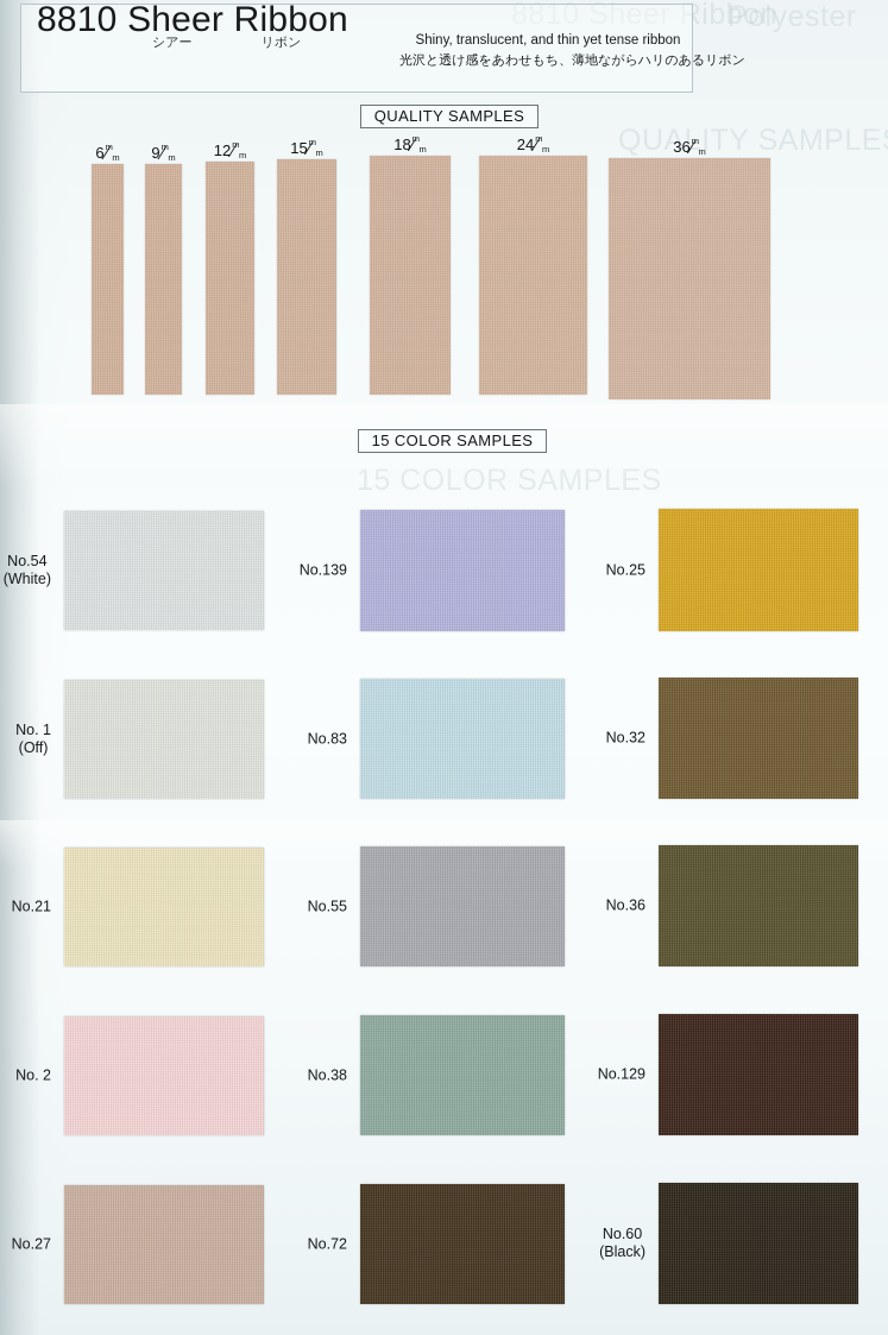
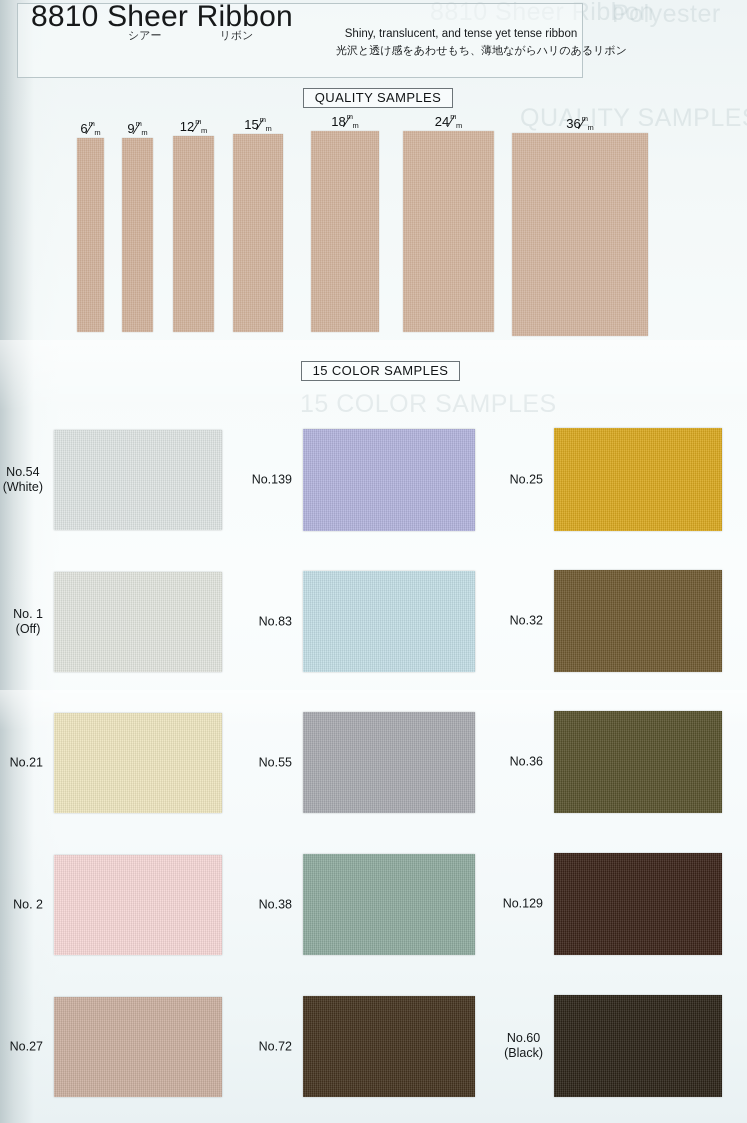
  8810 Sheer Ribbon
  Polyester
  QUALITY SAMPLE
  8810 Sheer Ribbon
  シアー リボン
- Shiny, translucent, and thin yet tense ribbon
+ Shiny, translucent, and tense yet tense ribbon
  光沢と透け感をあわせもち、薄地ながらハリのあ
  QUALITY SAMPLES
  6
  m
  m
  9
  m
  m
  12
  m
  m
  15
  m
  m
  18
  m
  m
  24
  m
  m
  36
  m
  m
  15 COLOR SAMPLES
  No.54
  (White)
  No.139
  No.25
  No. 1
  (Off)
  No.83
  No.32
  No.21
  No.55
  No.36
  No. 2
  No.38
  No.129
  No.27
  No.72
  No.60
  (Black)
